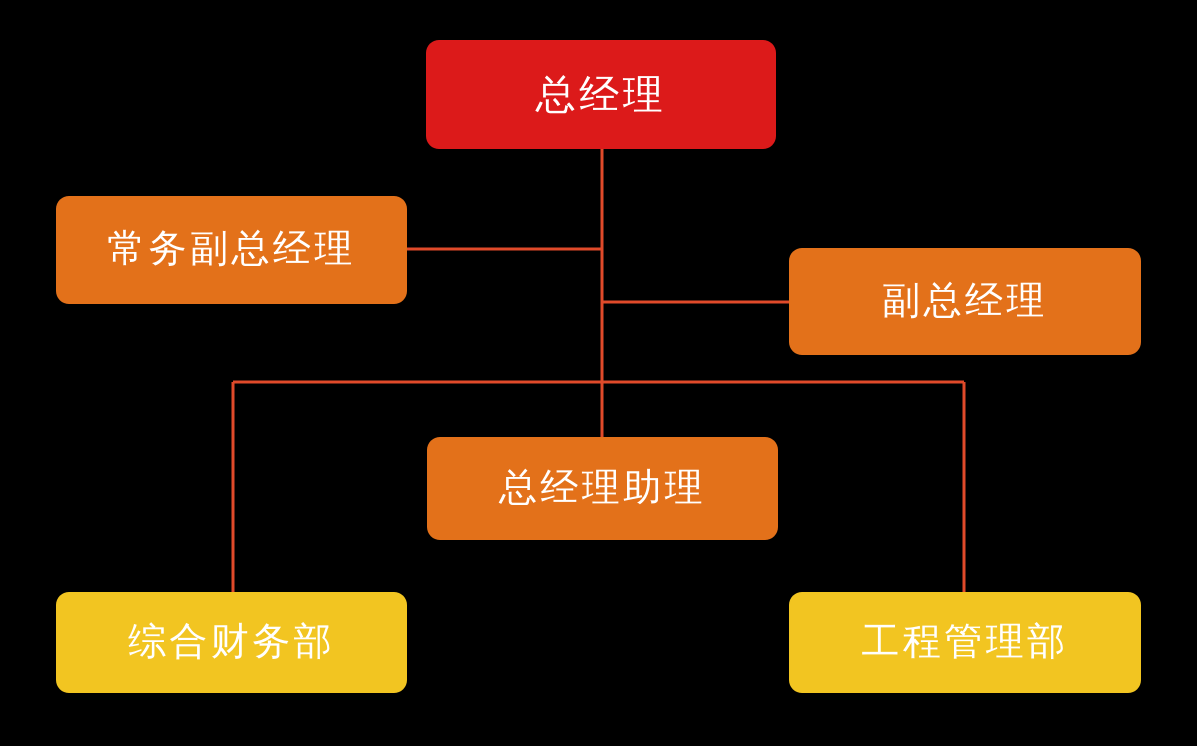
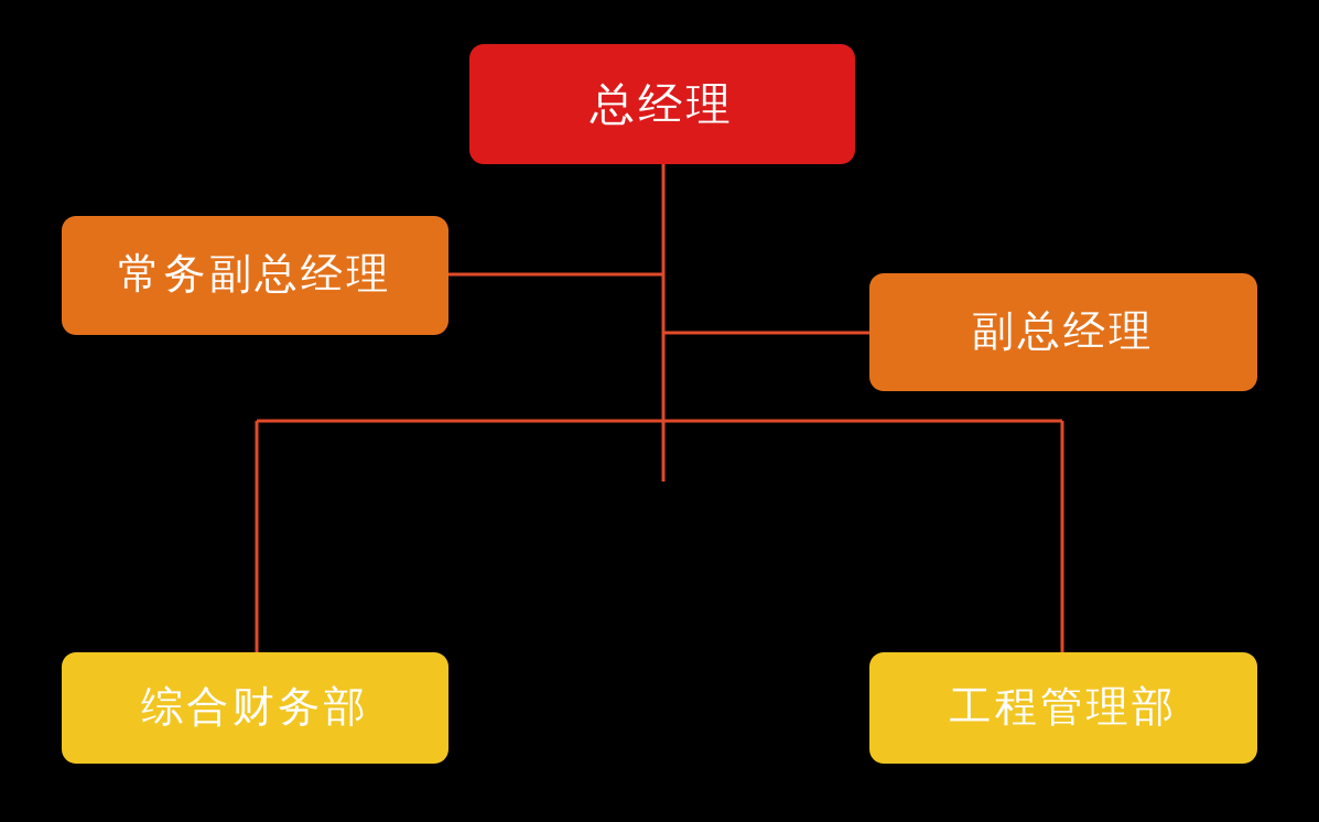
  总经理
  常务副总经理
  副总经理
- 总经理助理
  综合财务部
  工程管理部
